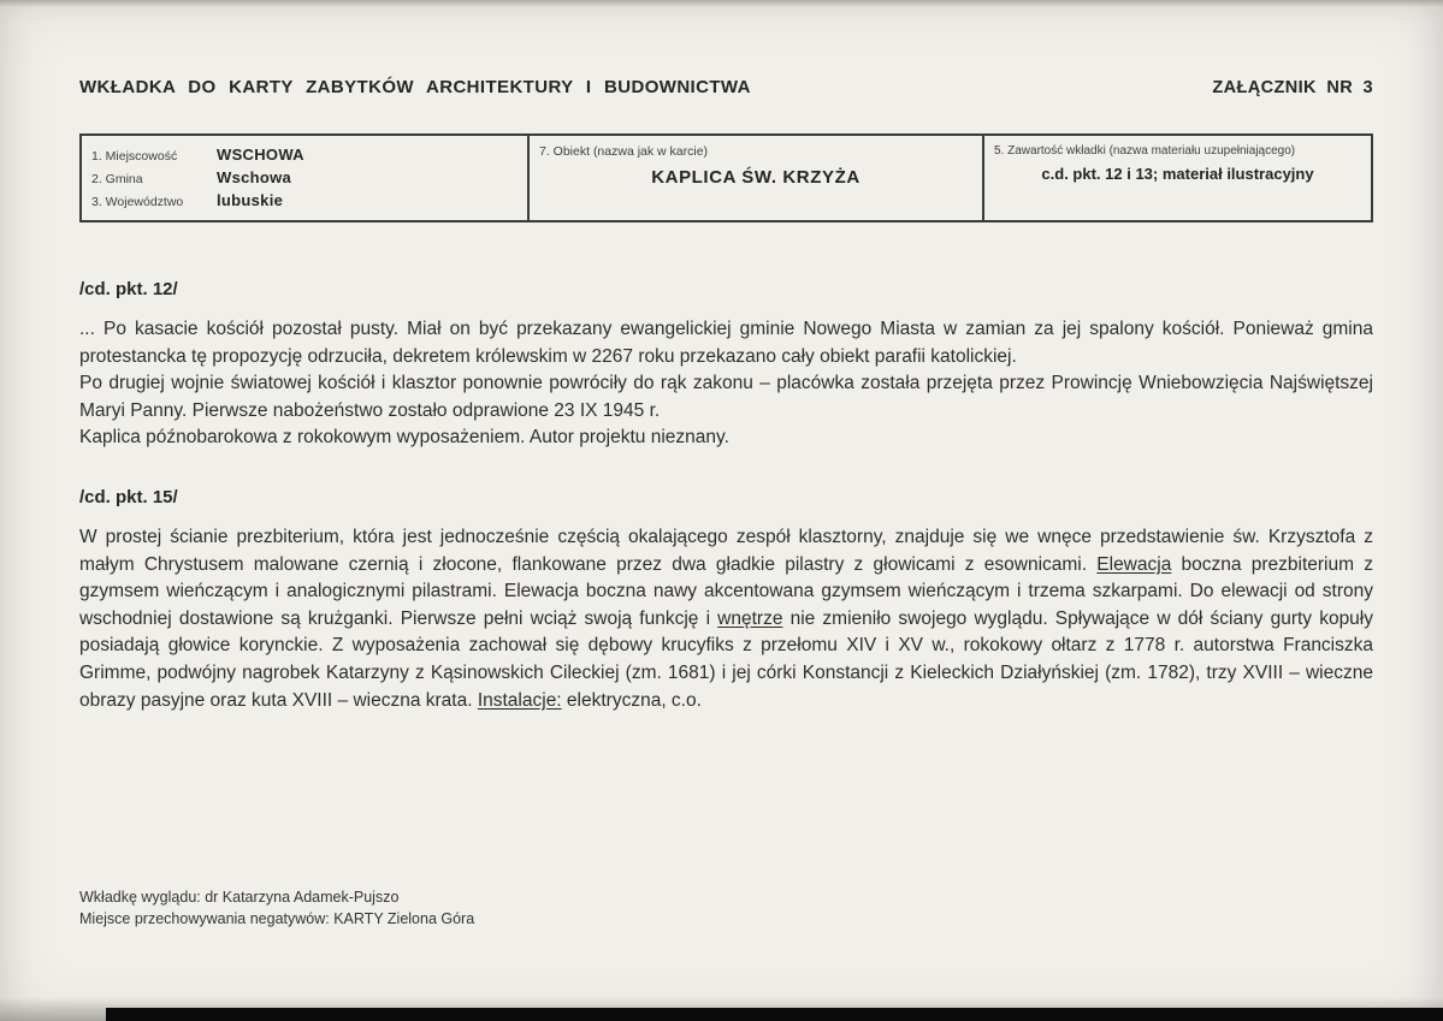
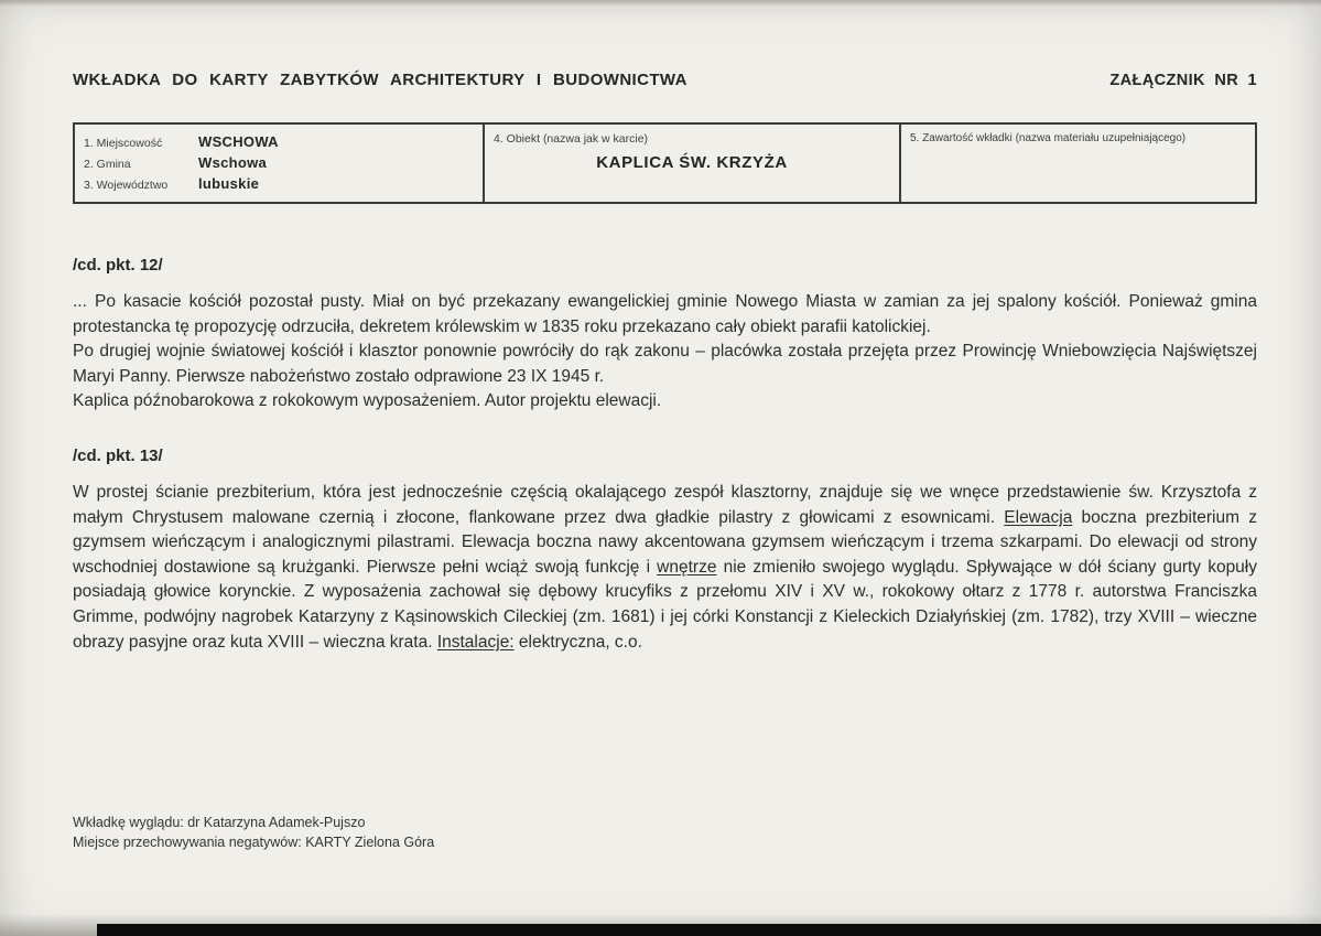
  WKŁADKA DO KARTY ZABYTKÓW ARCHITEKTURY I BUDOWNICTWA
- ZAŁĄCZNIK NR 3
+ ZAŁĄCZNIK NR 1
  1. Miejscowość
  WSCHOWA
  2. Gmina
  Wschowa
  3. Województwo
  lubuskie
- 7. Obiekt (nazwa jak w karcie)
+ 4. Obiekt (nazwa jak w karcie)
  KAPLICA ŚW. KRZYŻA
  5. Zawartość wkładki (nazwa materiału uzupełniającego)
- c.d. pkt. 12 i 13; materiał ilustracyjny
  /cd. pkt. 12/
- ... Po kasacie kościół pozostał pusty. Miał on być przekazany ewangelickiej gminie Nowego Miasta w zamian za jej spalony kościół. Ponieważ gmina protestancka tę propozycję odrzuciła, dekretem królewskim w 2267 roku przekazano cały obiekt parafii katolickiej.
+ ... Po kasacie kościół pozostał pusty. Miał on być przekazany ewangelickiej gminie Nowego Miasta w zamian za jej spalony kościół. Ponieważ gmina protestancka tę propozycję odrzuciła, dekretem królewskim w 1835 roku przekazano cały obiekt parafii katolickiej.
  Po drugiej wojnie światowej kościół i klasztor ponownie powróciły do rąk zakonu – placówka została przejęta przez Prowincję Wniebowzięcia Najświętszej Maryi Panny. Pierwsze nabożeństwo zostało odprawione 23 IX 1945 r.
- Kaplica późnobarokowa z rokokowym wyposażeniem. Autor projektu nieznany.
+ Kaplica późnobarokowa z rokokowym wyposażeniem. Autor projektu elewacji.
- /cd. pkt. 15/
+ /cd. pkt. 13/
  W prostej ścianie prezbiterium, która jest jednocześnie częścią okalającego zespół klasztorny, znajduje się we wnęce przedstawienie św. Krzysztofa z małym Chrystusem malowane czernią i złocone, flankowane przez dwa gładkie pilastry z głowicami z esownicami. Elewacja boczna prezbiterium z gzymsem wieńczącym i analogicznymi pilastrami. Elewacja boczna nawy akcentowana gzymsem wieńczącym i trzema szkarpami. Do elewacji od strony wschodniej dostawione są krużganki. Pierwsze pełni wciąż swoją funkcję i wnętrze nie zmieniło swojego wyglądu. Spływające w dół ściany gurty kopuły posiadają głowice korynckie. Z wyposażenia zachował się dębowy krucyfiks z przełomu XIV i XV w., rokokowy ołtarz z 1778 r. autorstwa Franciszka Grimme, podwójny nagrobek Katarzyny z Kąsinowskich Cileckiej (zm. 1681) i jej córki Konstancji z Kieleckich Działyńskiej (zm. 1782), trzy XVIII – wieczne obrazy pasyjne oraz kuta XVIII – wieczna krata. Instalacje: elektryczna, c.o.
  Wkładkę wyglądu: dr Katarzyna Adamek-Pujszo
  Miejsce przechowywania negatywów: KARTY Zielona Góra
